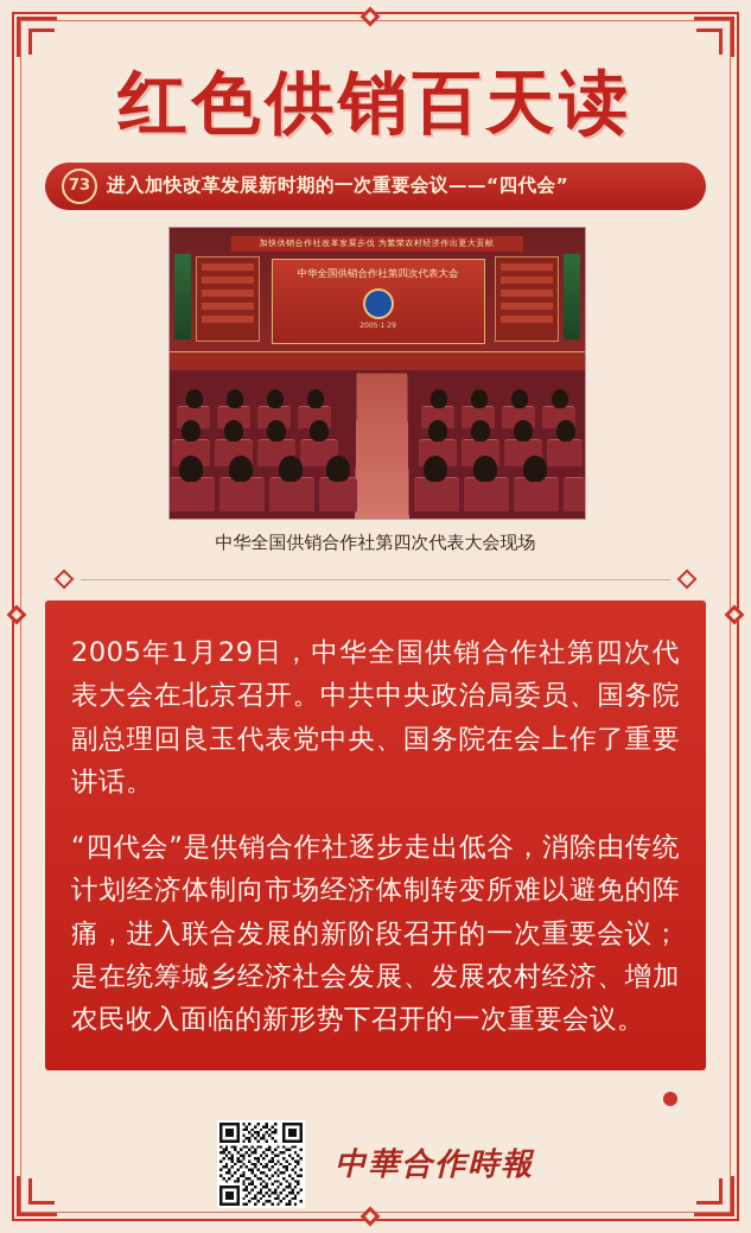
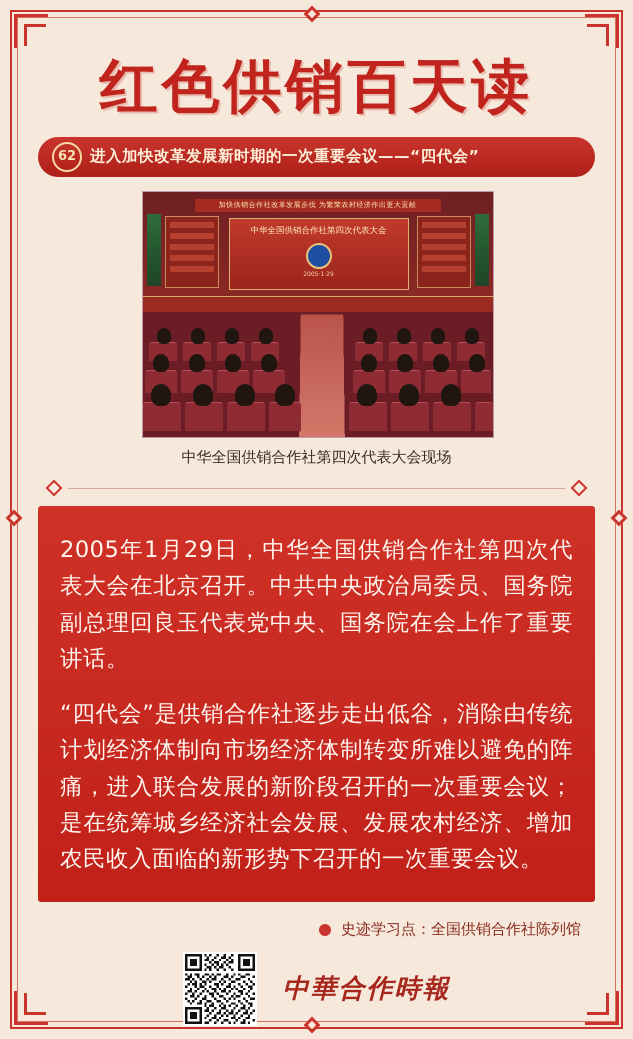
  红色供销百天读
- 73
+ 62
  进入加快改革发展新时期的一次重要会议——“四代会”
  加快供销合作社改革发展步伐 为繁荣农村经济作出更大贡献
  中华全国供销合作社第四次代表大会
  中华全国供销合作社第四次代表大会现场
  2005年1月29日，中华全国供销合作社第四次代表大会在北京召开。中共中央政治局委员、国务院副总理回良玉代表党中央、国务院在会上作了重要讲话。
  “四代会”是供销合作社逐步走出低谷，消除由传统计划经济体制向市场经济体制转变所难以避免的阵痛，进入联合发展的新阶段召开的一次重要会议；是在统筹城乡经济社会发展、发展农村经济、增加农民收入面临的新形势下召开的一次重要会议。
+ 史迹学习点：全国供销合作社陈列馆
  中華合作時報
